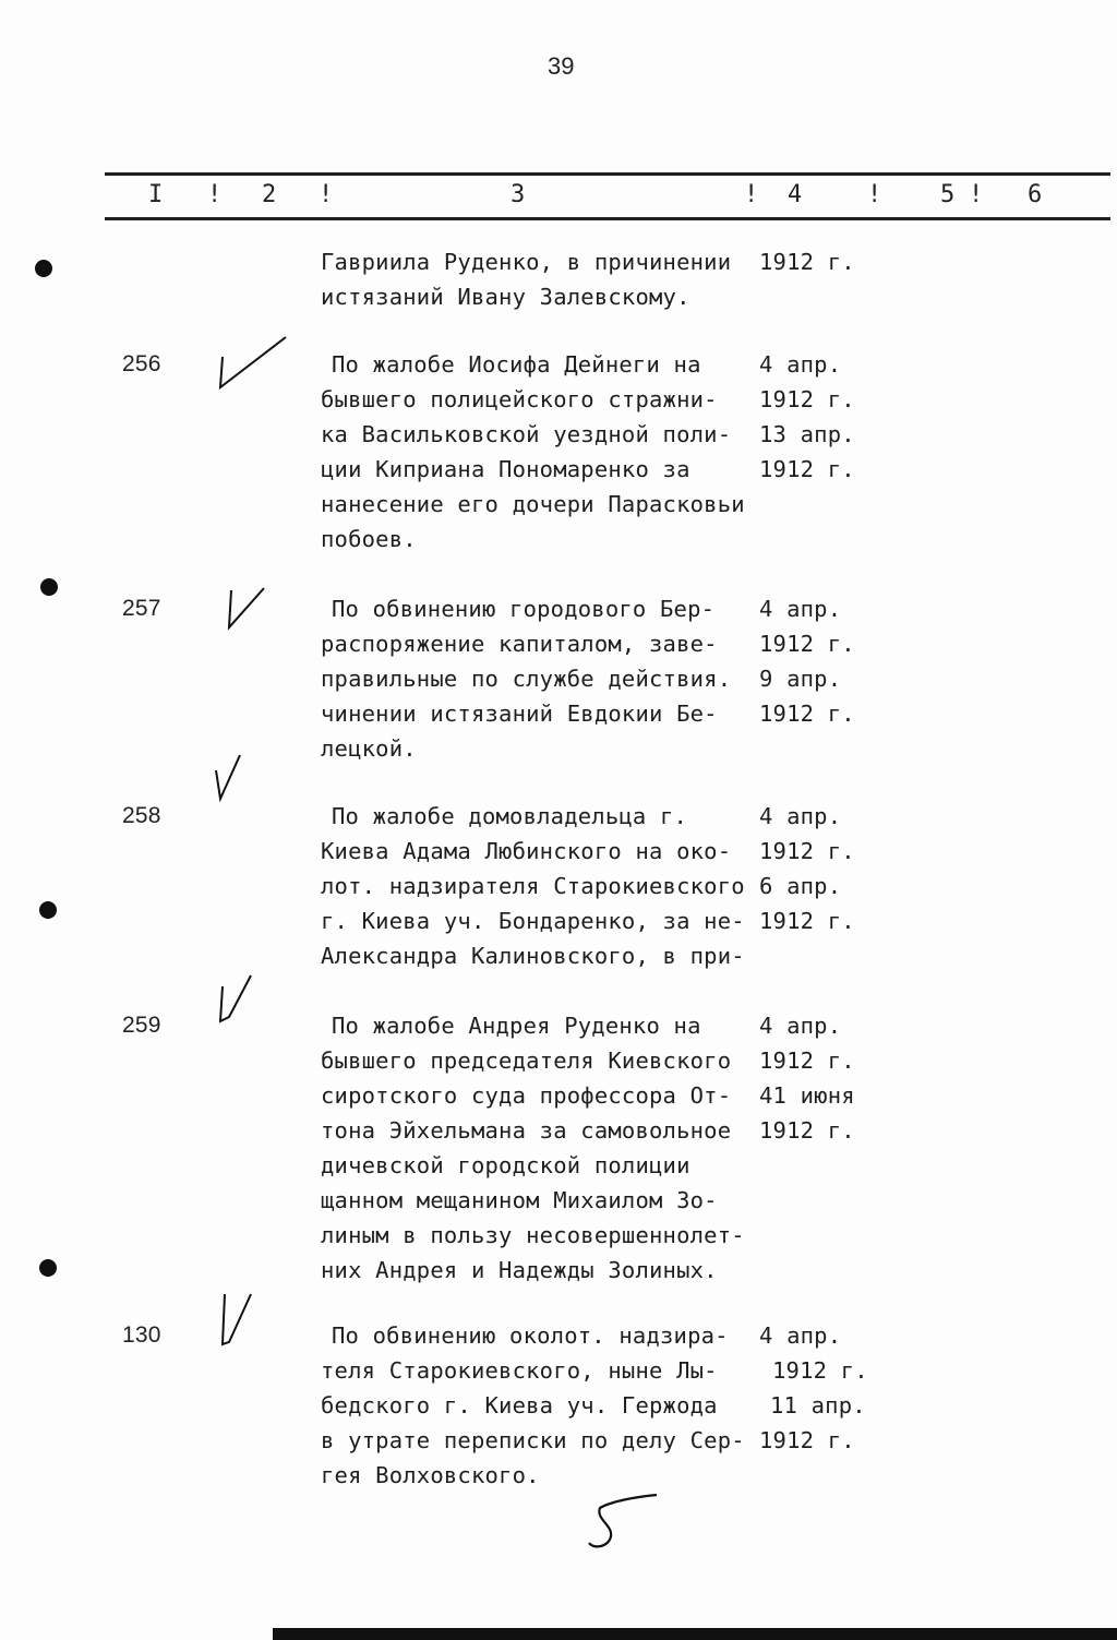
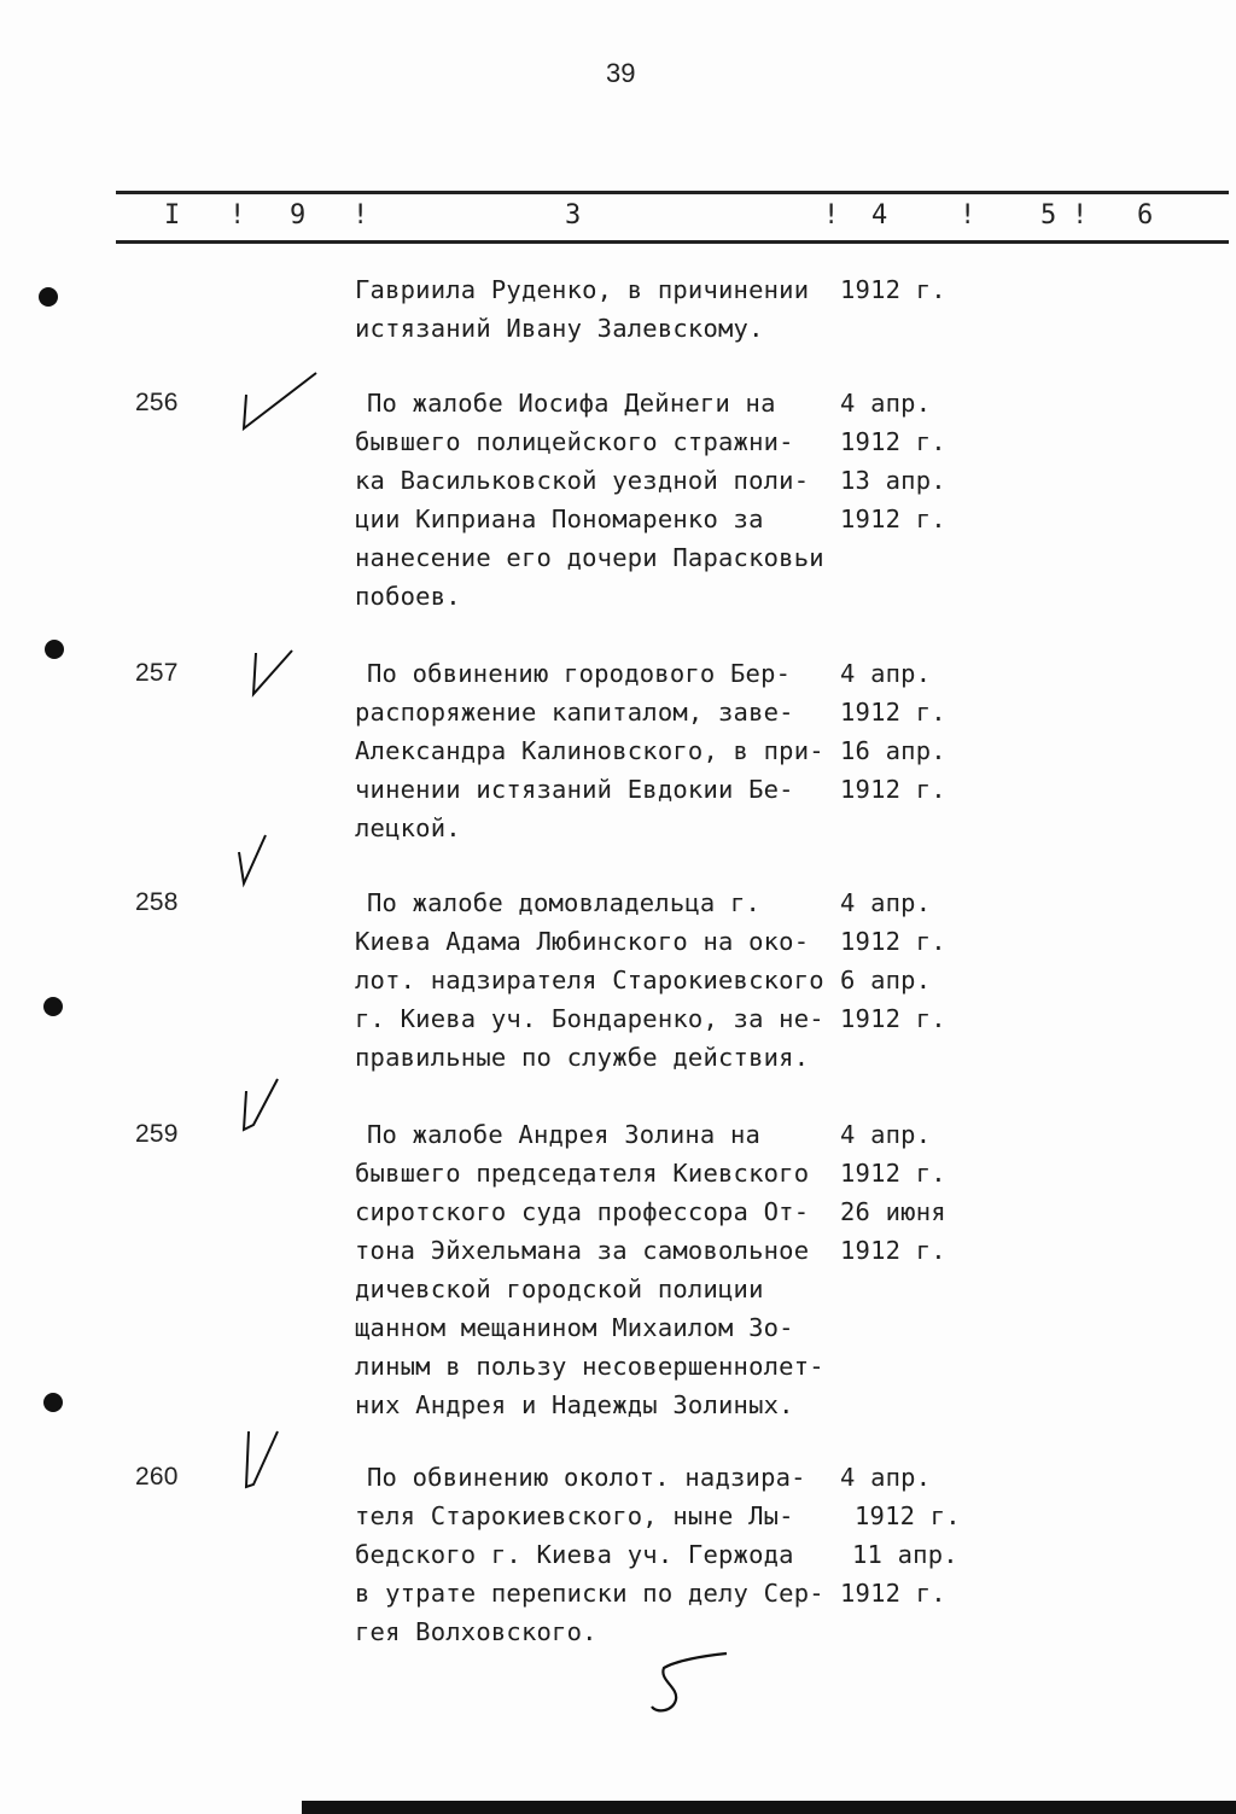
  39
  I
  !
- 2
+ 9
  !
  3
  !
  4
  !
  5
  !
  6
  Гавриила Руденко, в причинении
  истязаний Ивану Залевскому.
  1912 г.
  256
  По жалобе Иосифа Дейнеги на
  бывшего полицейского стражни-
  ка Васильковской уездной поли-
  ции Киприана Пономаренко за
  нанесение его дочери Парасковьи
  побоев.
  4 апр.
  1912 г.
  13 апр.
  1912 г.
  257
  По обвинению городового Бер-
  распоряжение капиталом, заве-
- правильные по службе действия.
+ Александра Калиновского, в при-
  чинении истязаний Евдокии Бе-
  лецкой.
  4 апр.
  1912 г.
- 9 апр.
+ 16 апр.
  1912 г.
  258
  По жалобе домовладельца г.
  Киева Адама Любинского на око-
  лот. надзирателя Старокиевского
  г. Киева уч. Бондаренко, за не-
- Александра Калиновского, в при-
+ правильные по службе действия.
  4 апр.
  1912 г.
  6 апр.
  1912 г.
  259
- По жалобе Андрея Руденко на
+ По жалобе Андрея Золина на
  бывшего председателя Киевского
  сиротского суда профессора От-
  тона Эйхельмана за самовольное
  дичевской городской полиции
  щанном мещанином Михаилом Зо-
  линым в пользу несовершеннолет-
  них Андрея и Надежды Золиных.
  4 апр.
  1912 г.
- 41 июня
+ 26 июня
  1912 г.
- 130
+ 260
  По обвинению околот. надзира-
  теля Старокиевского, ныне Лы-
  бедского г. Киева уч. Гержода
  в утрате переписки по делу Сер-
  гея Волховского.
  4 апр.
  1912 г.
  11 апр.
  1912 г.
